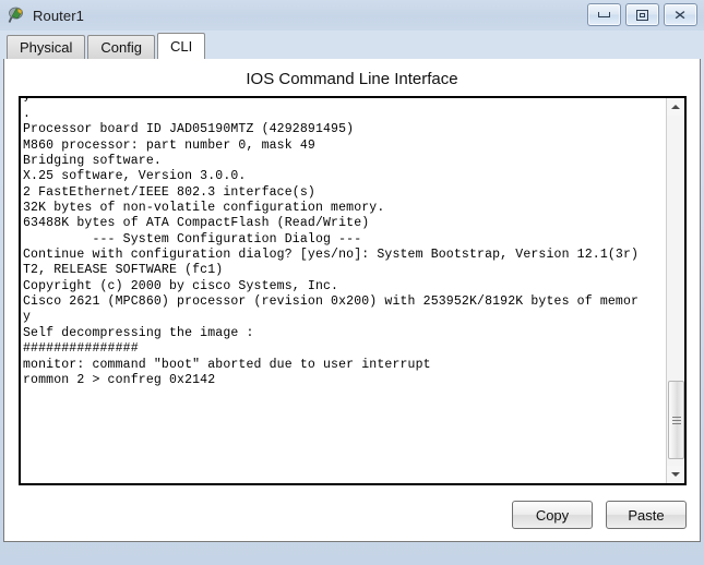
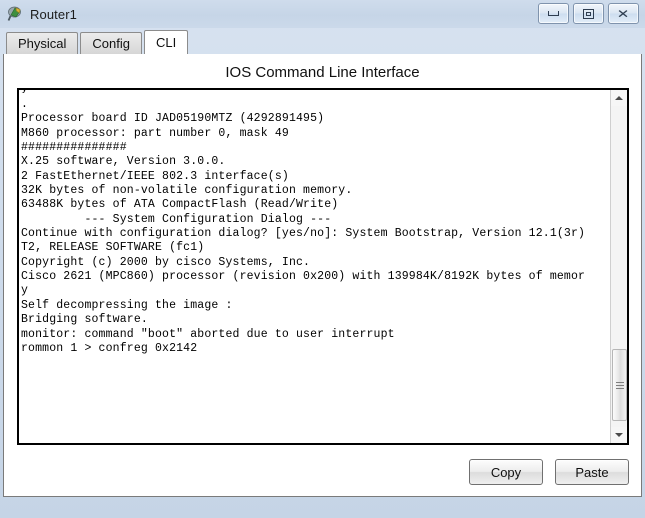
  Router1
  ✕
  Physical
  Config
  CLI
  IOS Command Line Interface
  .
  Processor board ID JAD05190MTZ (4292891495)
  M860 processor: part number 0, mask 49
- Bridging software.
+ ###############
  X.25 software, Version 3.0.0.
  2 FastEthernet/IEEE 802.3 interface(s)
  32K bytes of non-volatile configuration memory.
  63488K bytes of ATA CompactFlash (Read/Write)
  --- System Configuration Dialog ---
  Continue with configuration dialog? [yes/no]: System Bootstrap, Version 12.1(3r)
  T2, RELEASE SOFTWARE (fc1)
  Copyright (c) 2000 by cisco Systems, Inc.
- Cisco 2621 (MPC860) processor (revision 0x200) with 253952K/8192K bytes of memor
+ Cisco 2621 (MPC860) processor (revision 0x200) with 139984K/8192K bytes of memor
  y
  Self decompressing the image :
- ###############
+ Bridging software.
  monitor: command "boot" aborted due to user interrupt
- rommon 2 > confreg 0x2142
+ rommon 1 > confreg 0x2142
  Copy
  Paste
